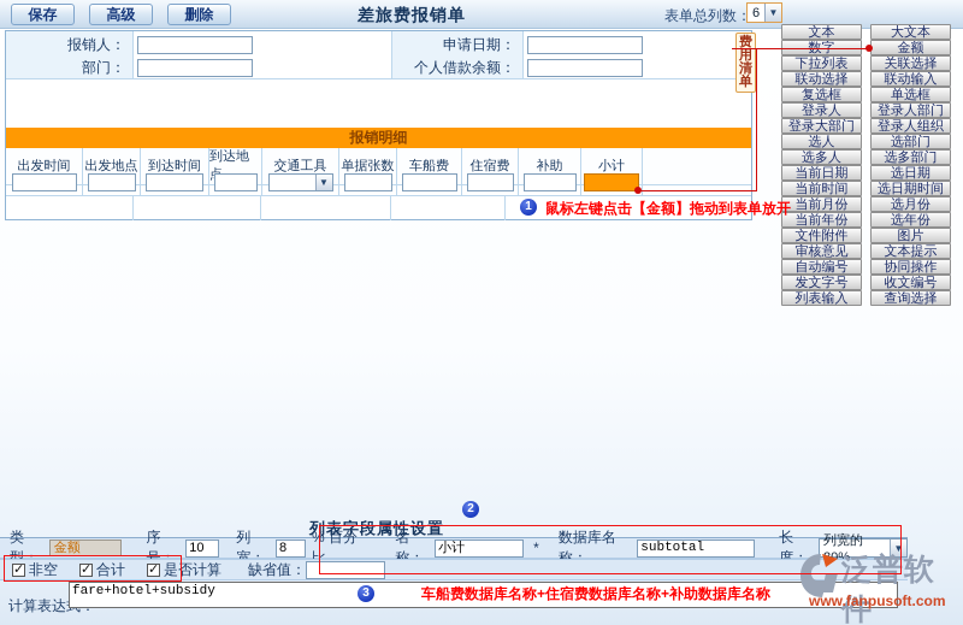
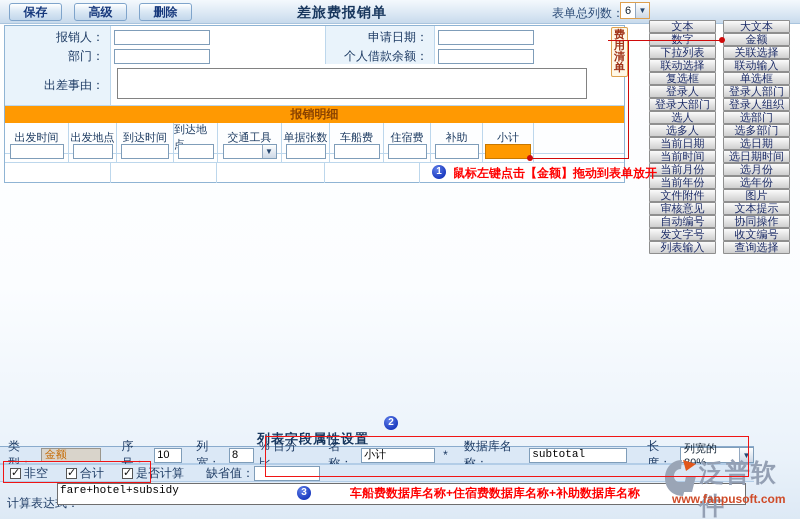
  保存
  高级
  删除
  差旅费报销单
  表单总列数：
  6
  ▼
  报销人：
  申请日期：
  部门：
  个人借款余额：
+ 出差事由：
  报销明细
  出发时间
  出发地点
  到达时间
  到达地
  交通工具
  单据张数
  车船费
  住宿费
  补助
  小计
  ▼
  费用清单
  1
  鼠标左键点击【金额】拖动到表单放开
  文本
  大文本
  金额
  下拉列表
  关联选择
  联动选择
  联动输入
  复选框
  单选框
  登录人
  登录人部门
  登录大部门
  登录人组织
  选人
  选部门
  选多人
  选多部门
  当前日期
  选日期
  当前时间
  选日期时间
  当前月份
  选月份
  当前年份
  选年份
  文件附件
  图片
  审核意见
  文本提示
  自动编号
  协同操作
  发文字号
  收文编号
  列表输入
  查询选择
  列表字段属性设置
  2
  类型：
  金额
  序号：
  10
  列宽：
  8
  % 百分比
  名称：
  小计
  *
  数据库名称：
  subtotal
  长度：
  列宽的0%
  ▼
  非空
  合计
  是否计算
  缺省值：
  fare+hotel+subsidy
  3
  车船费数据库名称+住宿费数据库名称+补助数据库名称
  泛普软件
  www.fanpusoft.com
